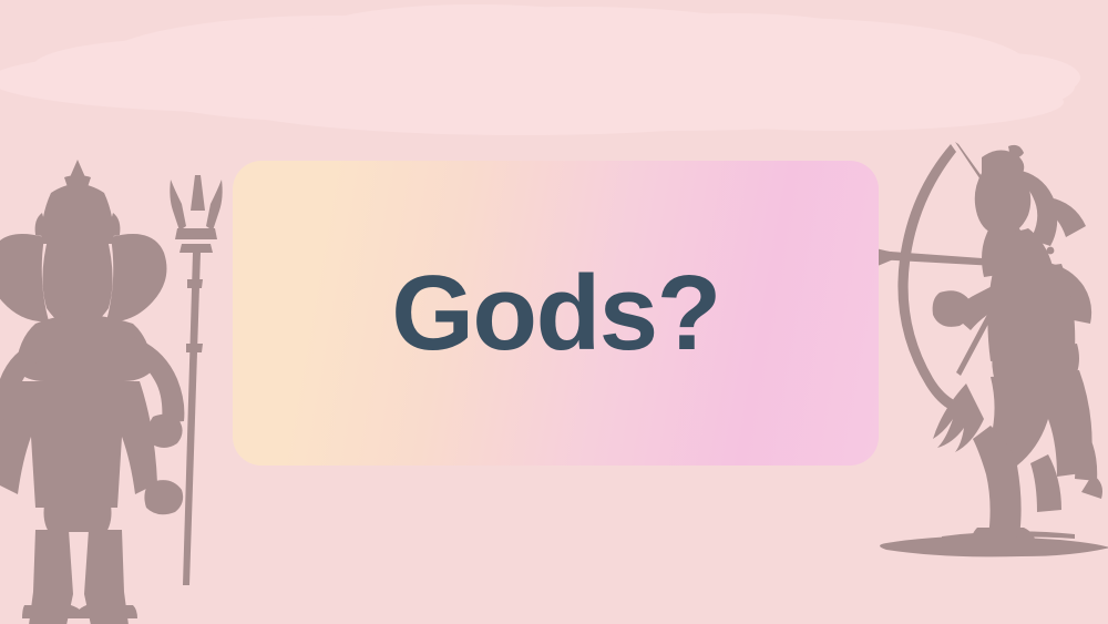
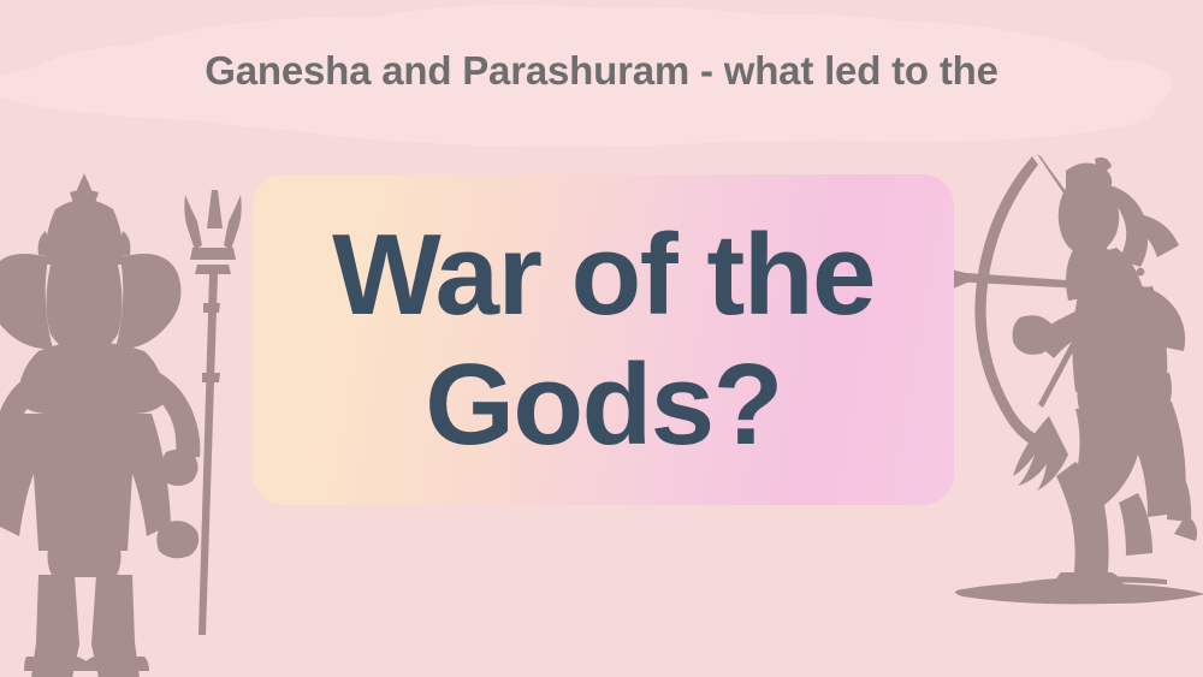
+ Ganesha and Parashuram - what led to the
+ War of the
  Gods?
